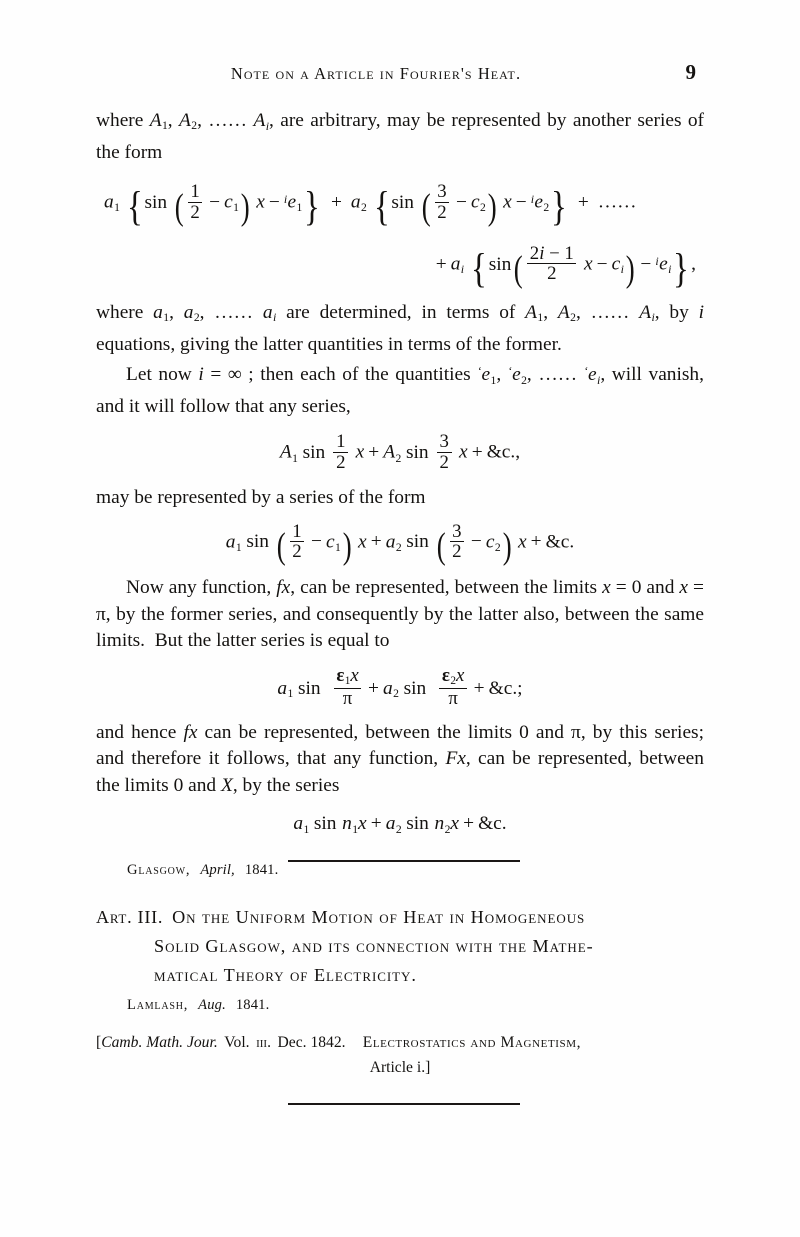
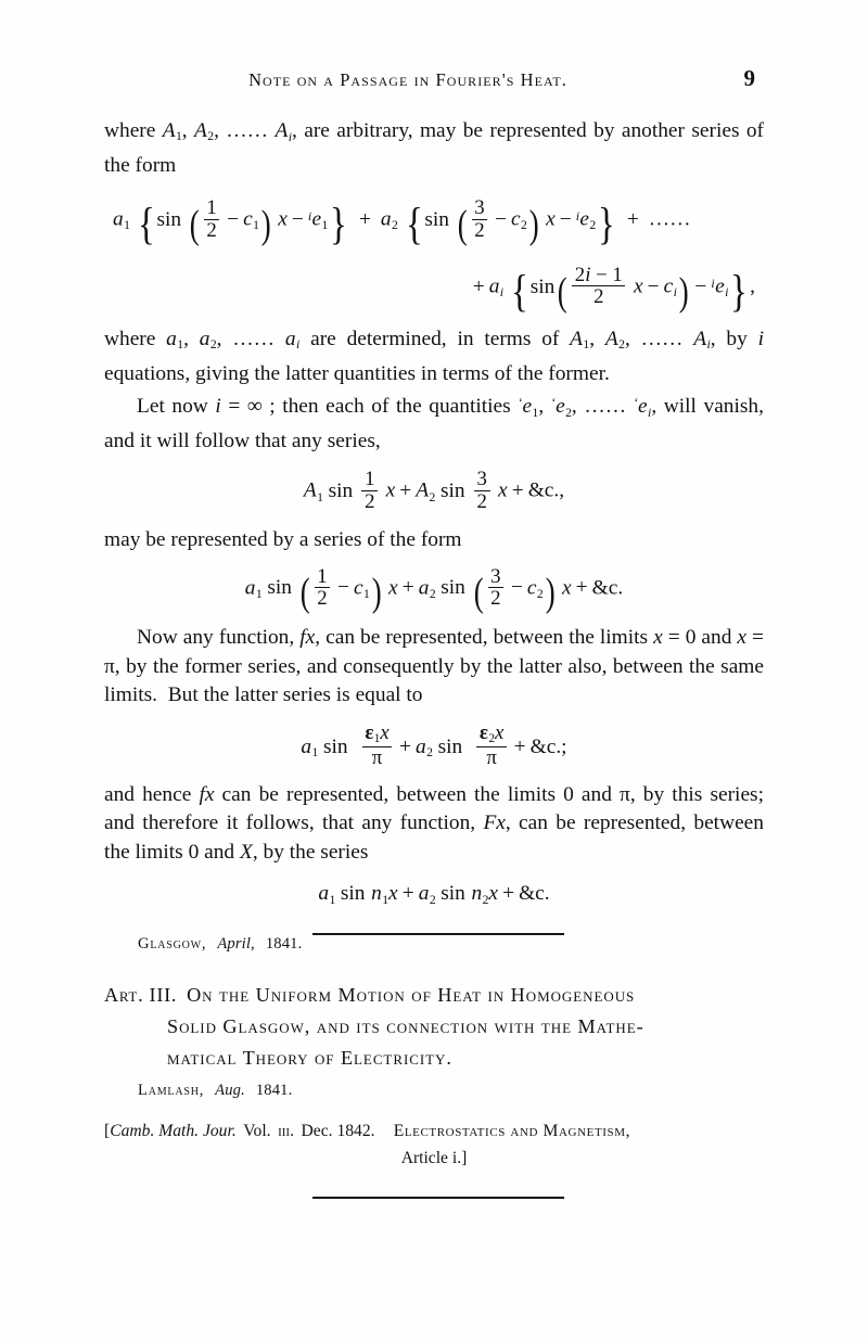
- Note on a Article in Fourier's Heat.
+ Note on a Passage in Fourier's Heat.
  9
  where A1, A2, …… Ai, are arbitrary, may be represented by another series of the form
  a1 {sin (
  1
  2
  − c1 ) x − ie1 } + a2 {sin (
  3
  2
  − c2 ) x − ie2 } + ……
  + ai {sin(
  2i − 1
  2
  x − ci ) − iei },
  where a1, a2, …… ai are determined, in terms of A1, A2, …… Ai, by i equations, giving the latter quantities in terms of the former.
  Let now i = ∞ ; then each of the quantities ‘e1, ‘e2, …… ‘ei, will vanish, and it will follow that any series,
  A1 sin
  1
  2
  x + A2 sin
  3
  2
  x + &c.,
  may be represented by a series of the form
  a1 sin (
  1
  2
  − c1 ) x + a2 sin (
  3
  2
  − c2 ) x + &c.
  Now any function, fx, can be represented, between the limits x = 0 and x = π, by the former series, and consequently by the latter also, between the same limits. But the latter series is equal to
  a1 sin
  ε1x
  π
  + a2 sin
  ε2x
  π
  + &c.;
  and hence fx can be represented, between the limits 0 and π, by this series; and therefore it follows, that any function, Fx, can be represented, between the limits 0 and X, by the series
  a1 sin n1x + a2 sin n2x + &c.
  Glasgow, April, 1841.
  Art. III. On the Uniform Motion of Heat in Homogeneous
  Solid Glasgow, and its connection with the Mathe-
  matical Theory of Electricity.
  Lamlash, Aug. 1841.
  [Camb. Math. Jour. Vol. iii. Dec. 1842. Electrostatics and Magnetism,
  Article i.]
